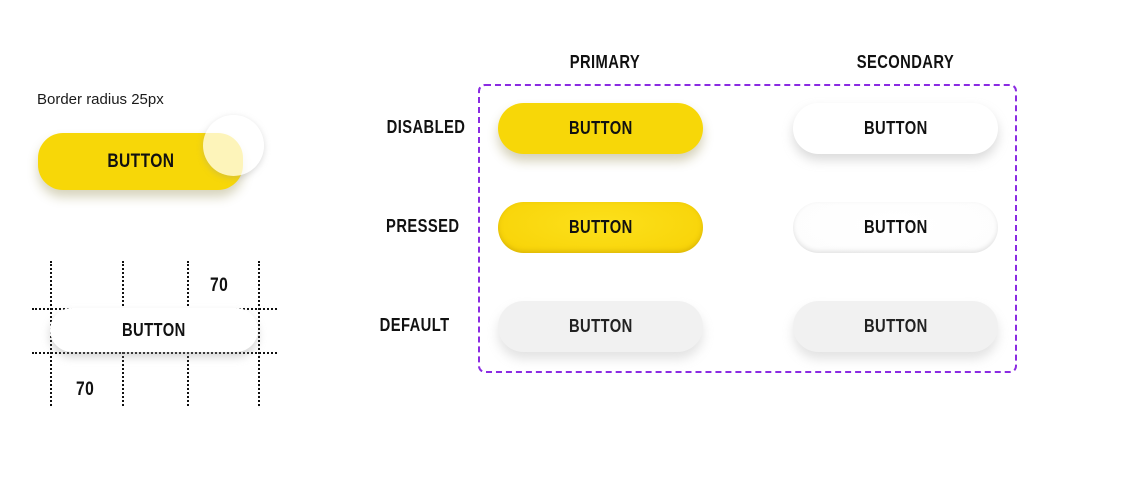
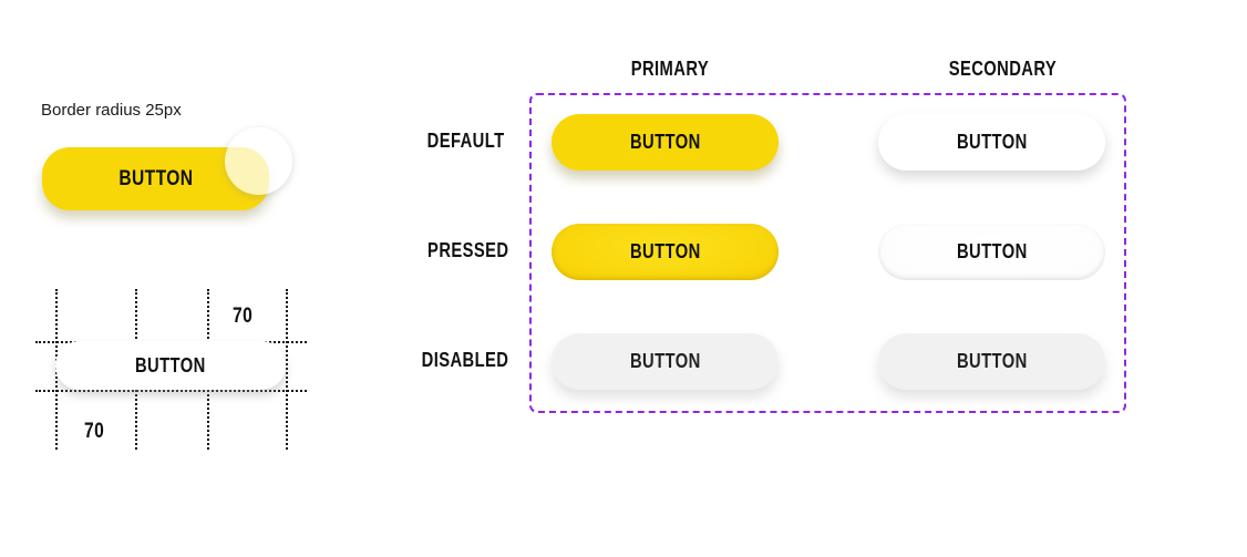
  Border radius 25px
  BUTTON
  BUTTON
  70
  70
  PRIMARY
  SECONDARY
- DISABLED
+ DEFAULT
  PRESSED
- DEFAULT
+ DISABLED
  BUTTON
  BUTTON
  BUTTON
  BUTTON
  BUTTON
  BUTTON
